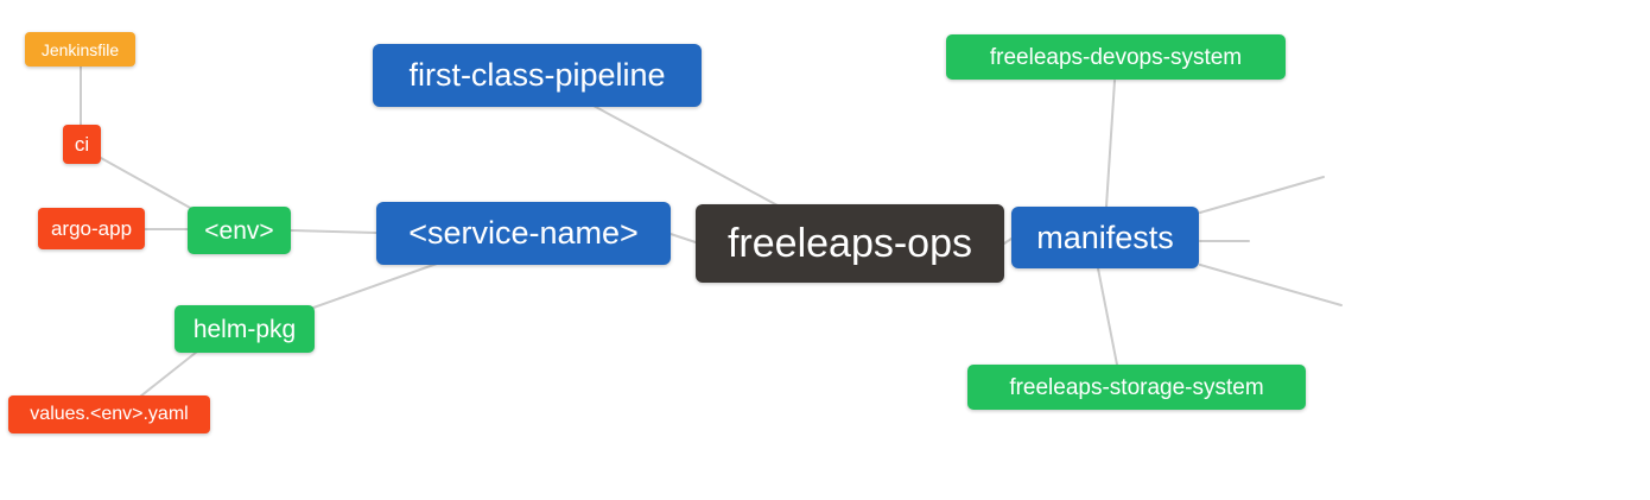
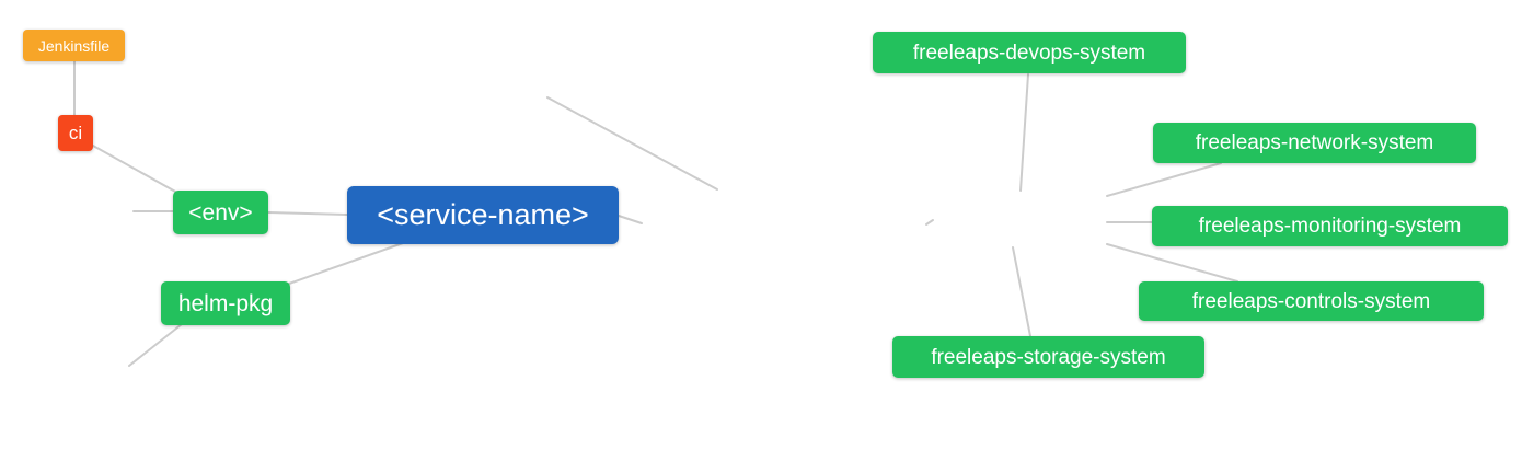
  Jenkinsfile
  ci
- argo-app
  <env>
  helm-pkg
- values.<env>.yaml
- first-class-pipeline
  <service-name>
- freeleaps-ops
- manifests
  freeleaps-devops-system
+ freeleaps-network-system
+ freeleaps-monitoring-system
+ freeleaps-controls-system
  freeleaps-storage-system
